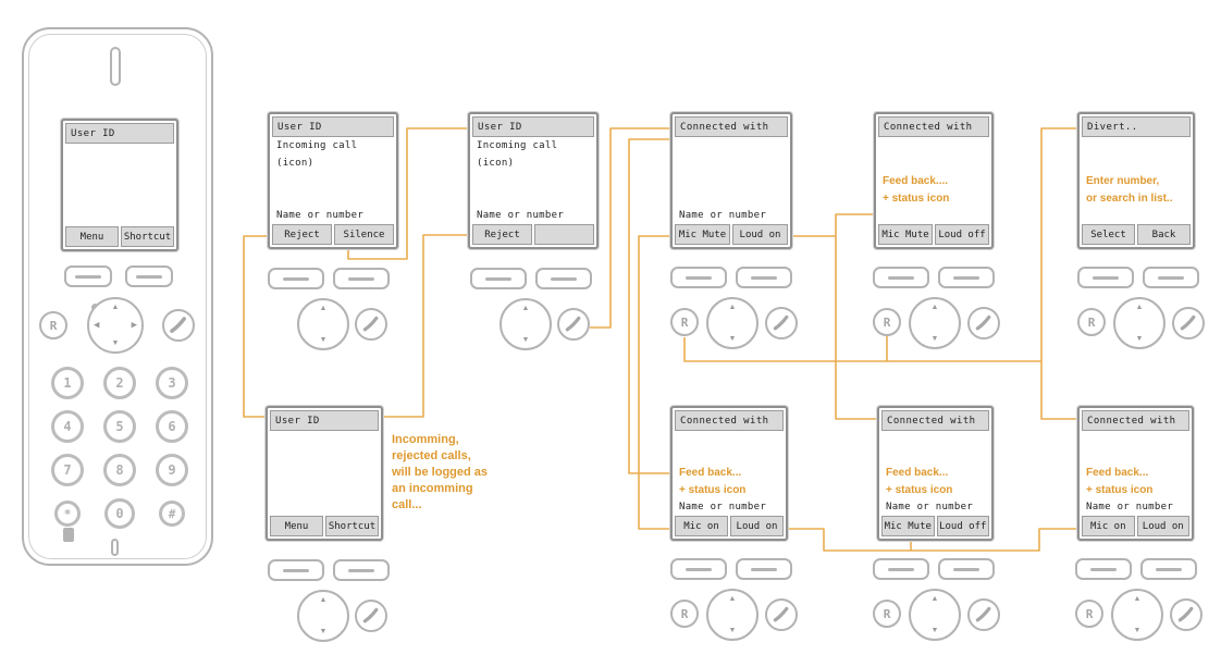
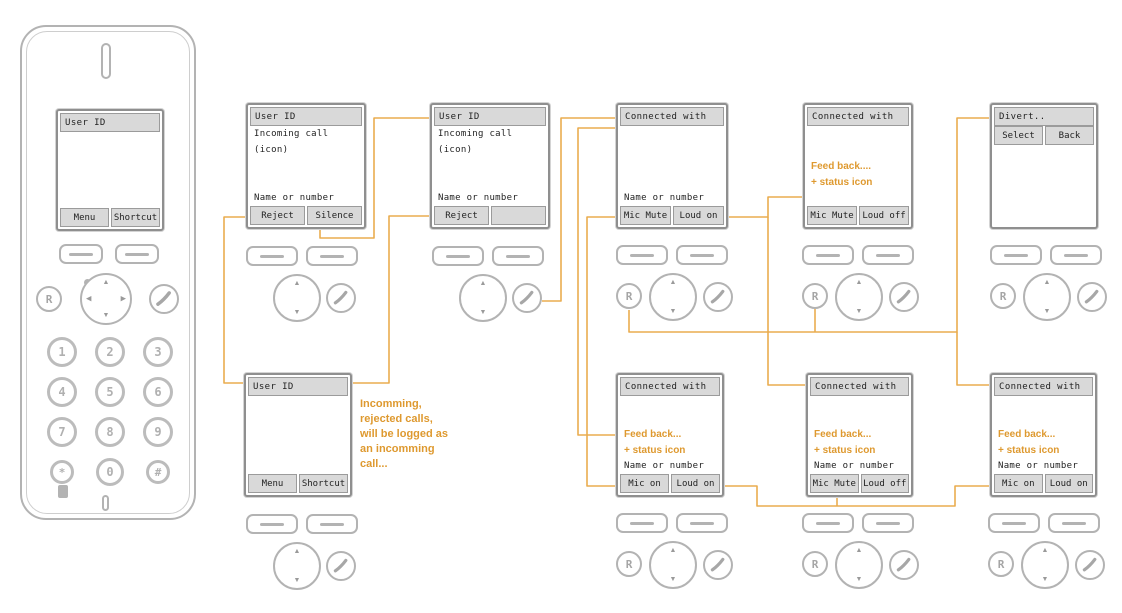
  User ID
  Menu
  Shortcut
  R
  1
  2
  3
  4
  5
  6
  7
  8
  9
  *
  0
  #
  User ID
  Incoming call
  (icon)
  Name or number
  Reject
  Silence
  User ID
  Incoming call
  (icon)
  Name or number
  Reject
  Connected with
  Name or number
  Mic Mute
  Loud on
  Connected with
  Feed back....
  + status icon
  Mic Mute
  Loud off
  Divert..
- Enter number,
- or search in list..
  Select
  Back
  User ID
  Menu
  Shortcut
  Connected with
  Feed back...
  + status icon
  Name or number
  Mic on
  Loud on
  Connected with
  Feed back...
  + status icon
  Name or number
  Mic Mute
  Loud off
  Connected with
  Feed back...
  + status icon
  Name or number
  Mic on
  Loud on
  R
  R
  R
  R
  R
  R
  Incomming,
  rejected calls,
  will be logged as
  an incomming
  call...
